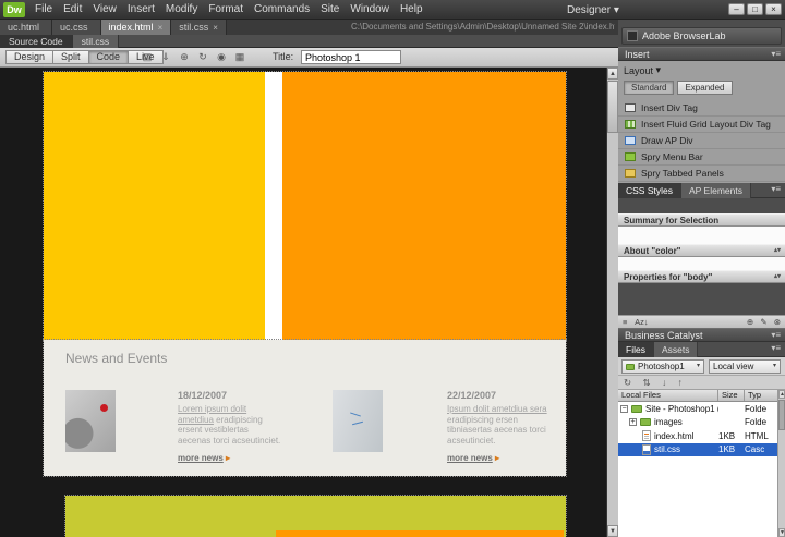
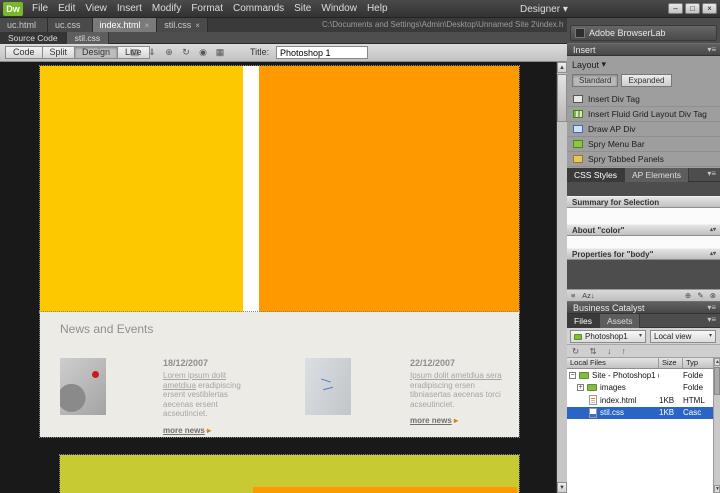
  Dw
  File
  Edit
  View
  Insert
  Modify
  Format
  Commands
  Site
  Window
  Help
  Designer
  ▾
  –
  □
  ×
  uc.html
  uc.css
  index.html
  ×
  stil.css
  ×
  C:\Documents and Settings\Admin\Desktop\Unnamed Site 2\index.h
  Source Code
  stil.css
- Design
+ Code
  Split
- Code
+ Design
  Live
  ▤
  ⇓
  ⊕
  ↻
  ◉
  ▦
  Title:
  Photoshop 1
  News and Events
  18/12/2007
- Lorem ipsum dolit ametdiua eradipiscing ersent vestiblertas aecenas torci acseutinciet.
+ Lorem ipsum dolit ametdiua eradipiscing ersent vestiblertas aecenas ersent acseutinciet.
  more news ▸
  22/12/2007
  Ipsum dolit ametdiua sera eradipiscing ersen tibniasertas aecenas torci acseutinciet.
  more news ▸
  Adobe BrowserLab
  Insert
  ▾≡
  Layout
  ▾
  Standard
  Expanded
  Insert Div Tag
  Insert Fluid Grid Layout Div Tag
  Draw AP Div
  Spry Menu Bar
  Spry Tabbed Panels
  CSS Styles
  AP Elements
  ▾≡
  Summary for Selection
  About "color"
  Properties for "body"
  ≡ Az↓
  ⊕ ✎ ⊗
  Business Catalyst
  ▾≡
  Files
  Assets
  ▾≡
  Photoshop1
  Local view
  ↻ ⇅ ↓ ↑
  Local Files
  Size
  Typ
  Site - Photoshop1
  Folde
  images
  Folde
  index.html
  1KB
  HTML
  stil.css
  1KB
  Casc
